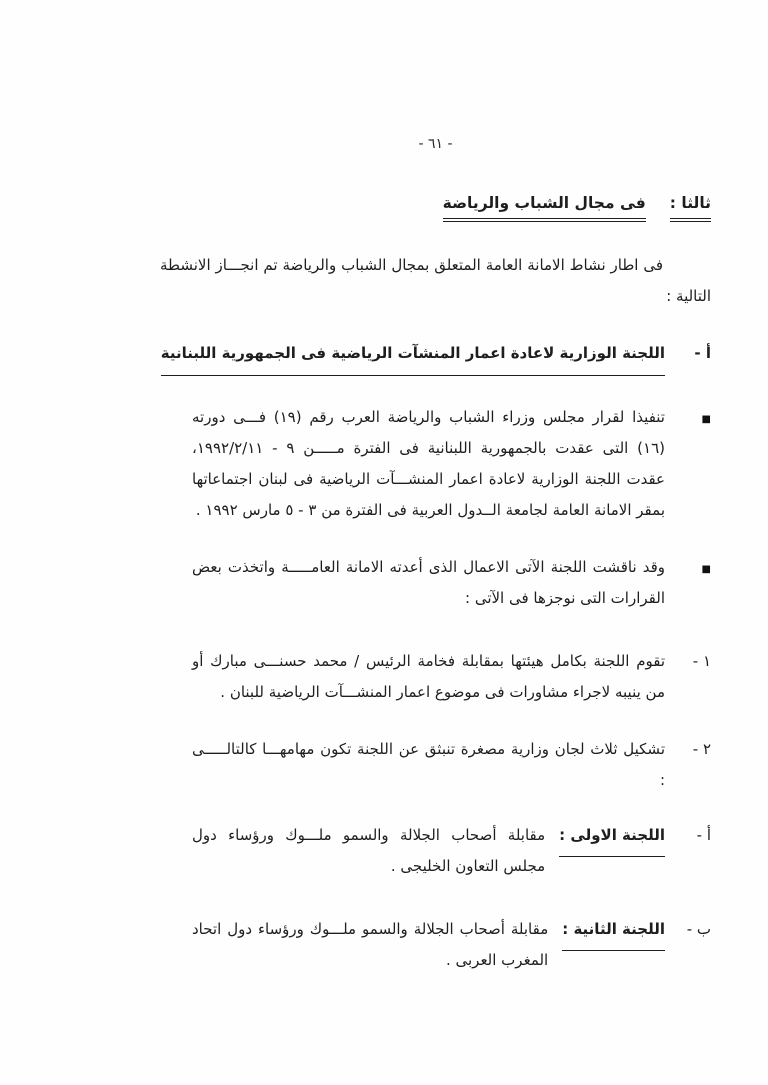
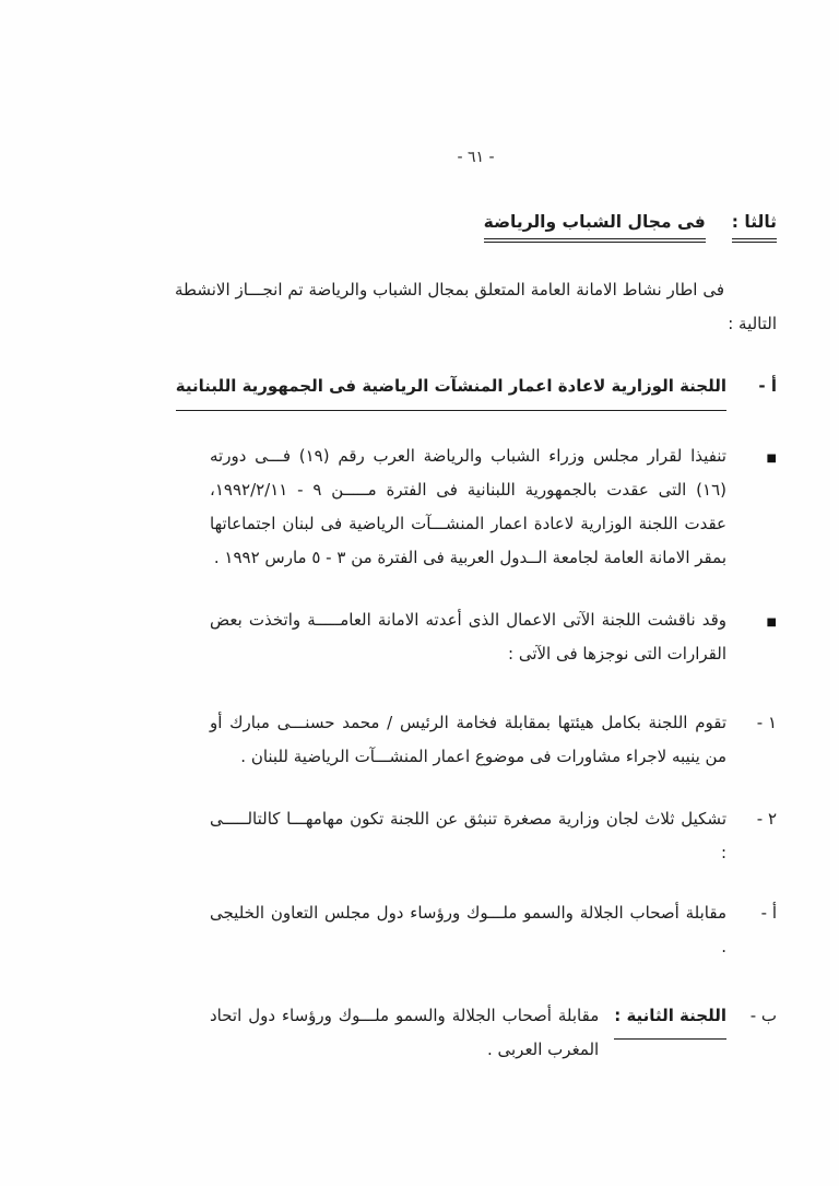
  - ٦١ -
  ثالثا :
  فى مجال الشباب والرياضة
  فى اطار نشاط الامانة العامة المتعلق بمجال الشباب والرياضة تم انجـــاز الانشطة التالية :
  أ -
  اللجنة الوزارية لاعادة اعمار المنشآت الرياضية فى الجمهورية اللبنانية
  ■
  تنفيذا لقرار مجلس وزراء الشباب والرياضة العرب رقم (١٩) فـــى دورته (١٦) التى عقدت بالجمهورية اللبنانية فى الفترة مـــــن ٩ - ١٩٩٢/٢/١١، عقدت اللجنة الوزارية لاعادة اعمار المنشـــآت الرياضية فى لبنان اجتماعاتها بمقر الامانة العامة لجامعة الــدول العربية فى الفترة من ٣ - ٥ مارس ١٩٩٢ .
  ■
  وقد ناقشت اللجنة الآتى الاعمال الذى أعدته الامانة العامـــــة واتخذت بعض القرارات التى نوجزها فى الآتى :
  ١ -
  تقوم اللجنة بكامل هيئتها بمقابلة فخامة الرئيس / محمد حسنـــى مبارك أو من ينيبه لاجراء مشاورات فى موضوع اعمار المنشـــآت الرياضية للبنان .
  ٢ -
  تشكيل ثلاث لجان وزارية مصغرة تنبثق عن اللجنة تكون مهامهـــا كالتالـــــى :
  أ -
- اللجنة الاولى :
  مقابلة أصحاب الجلالة والسمو ملـــوك ورؤساء دول مجلس التعاون الخليجى .
  ب -
  اللجنة الثانية :
  مقابلة أصحاب الجلالة والسمو ملـــوك ورؤساء دول اتحاد المغرب العربى .
